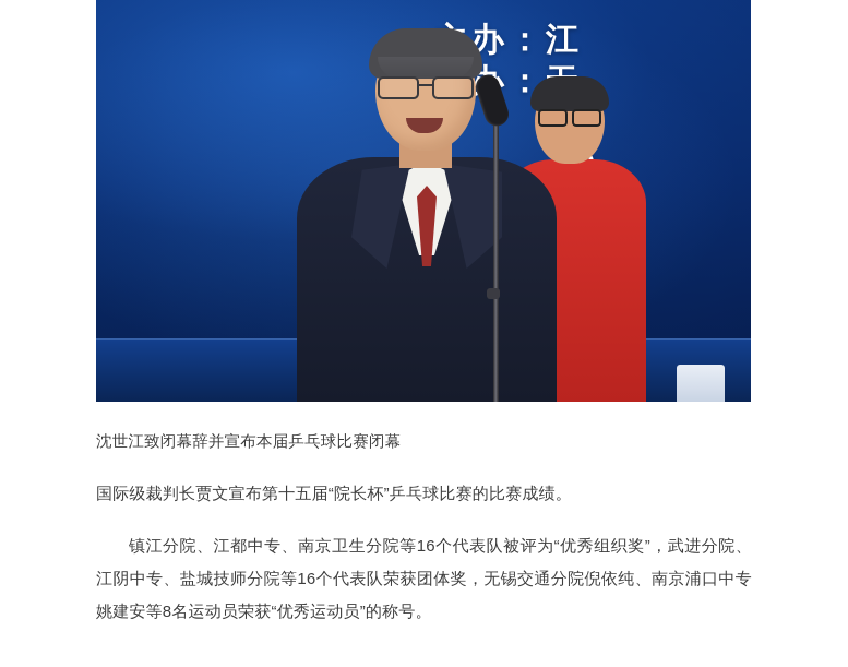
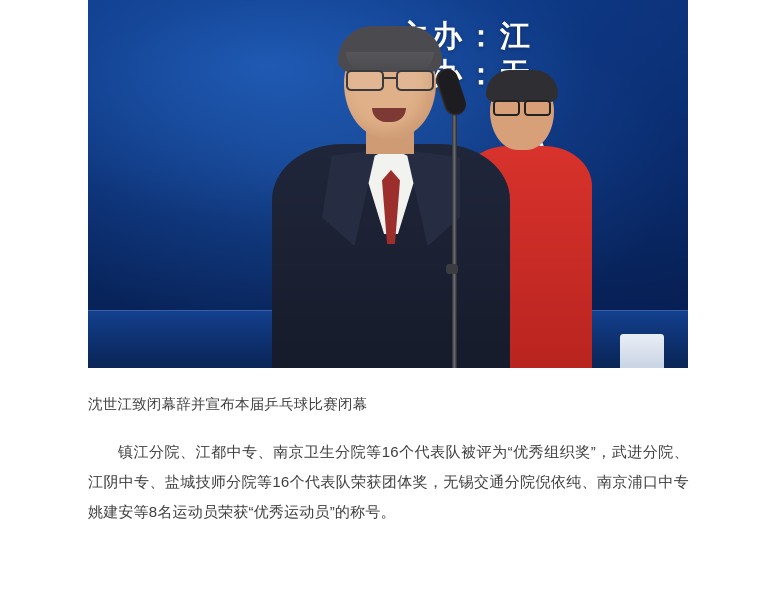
  办：江
  沈世江致闭幕辞并宣布本届乒乓球比赛闭幕
- 国际级裁判长贾文宣布第十五届“院长杯”乒乓球比赛的比赛成绩。
  镇江分院、江都中专、南京卫生分院等16个代表队被评为“优秀组织奖”，武进分院、江阴中专、盐城技师分院等16个代表队荣获团体奖，无锡交通分院倪依纯、南京浦口中专姚建安等8名运动员荣获“优秀运动员”的称号。
